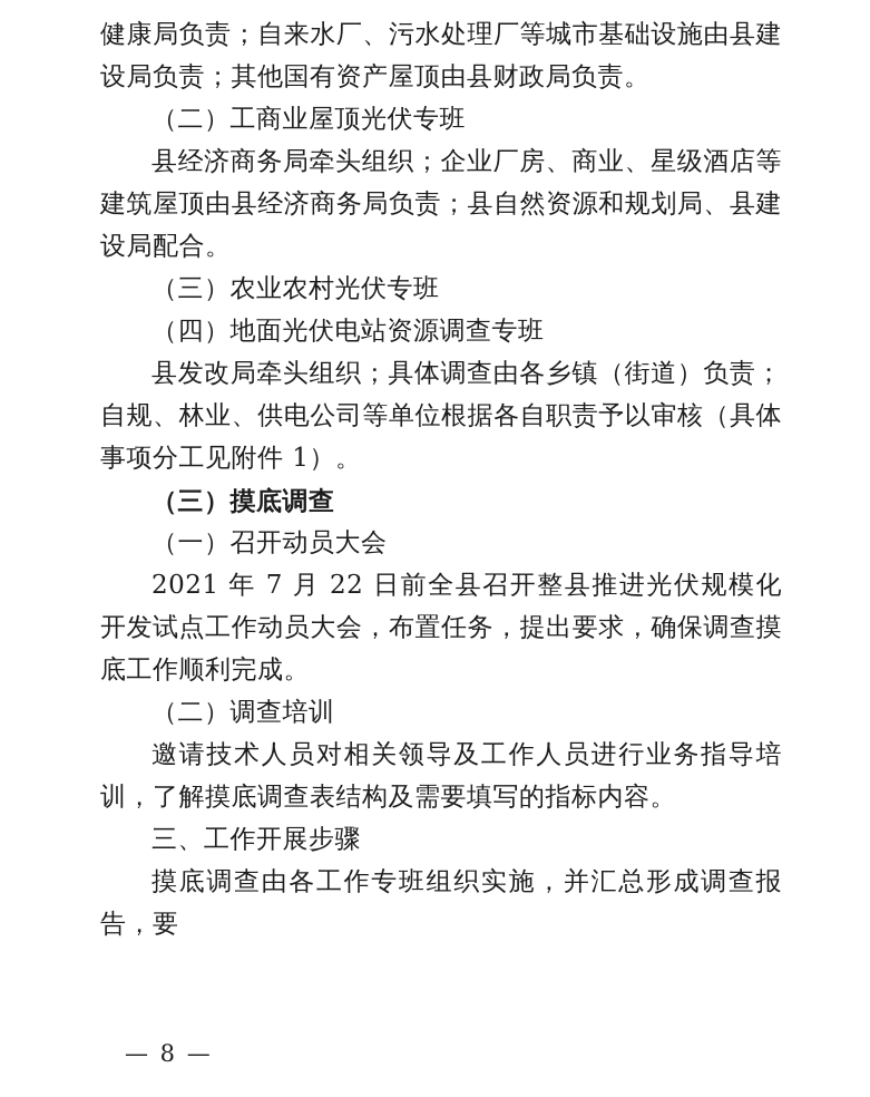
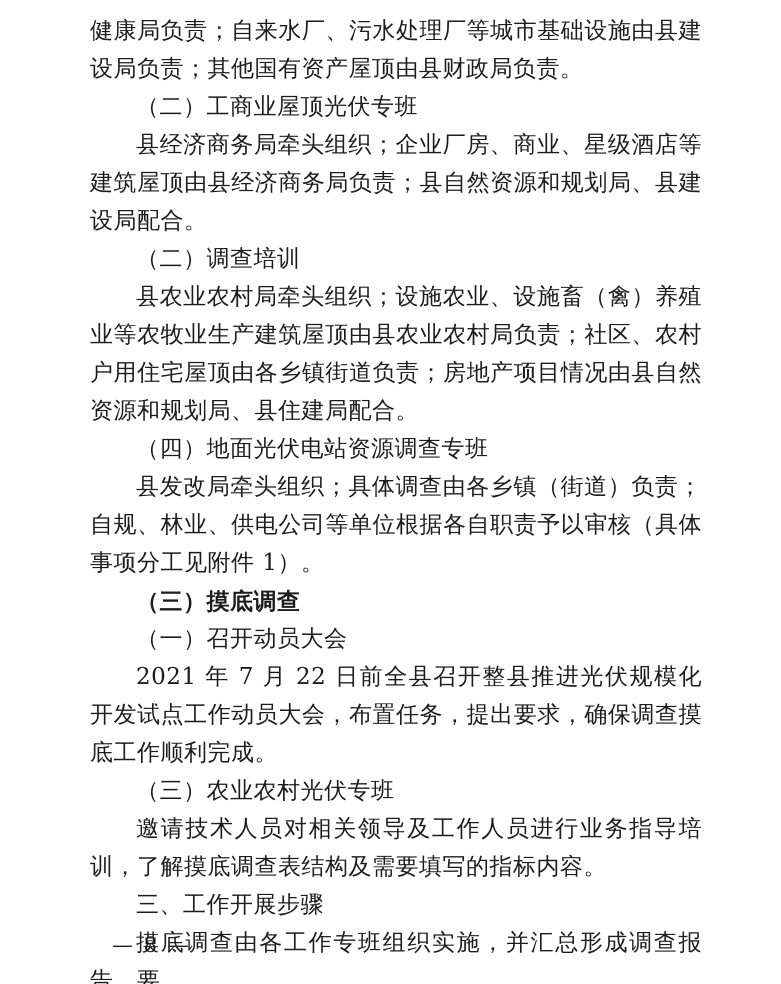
  健康局负责；自来水厂、污水处理厂等城市基础设施由县建设局负责；其他国有资产屋顶由县财政局负责。
  （二）工商业屋顶光伏专班
  县经济商务局牵头组织；企业厂房、商业、星级酒店等建筑屋顶由县经济商务局负责；县自然资源和规划局、县建设局配合。
- （三）农业农村光伏专班
+ （二）调查培训
+ 县农业农村局牵头组织；设施农业、设施畜（禽）养殖业等农牧业生产建筑屋顶由县农业农村局负责；社区、农村户用住宅屋顶由各乡镇街道负责；房地产项目情况由县自然资源和规划局、县住建局配合。
  （四）地面光伏电站资源调查专班
  县发改局牵头组织；具体调查由各乡镇（街道）负责；自规、林业、供电公司等单位根据各自职责予以审核（具体事项分工见附件 1）。
  （三）摸底调查
  （一）召开动员大会
  2021 年 7 月 22 日前全县召开整县推进光伏规模化开发试点工作动员大会，布置任务，提出要求，确保调查摸底工作顺利完成。
- （二）调查培训
+ （三）农业农村光伏专班
  邀请技术人员对相关领导及工作人员进行业务指导培训，了解摸底调查表结构及需要填写的指标内容。
  三、工作开展步骤
  摸底调查由各工作专班组织实施，并汇总形成调查报告，要
  — 8 —
